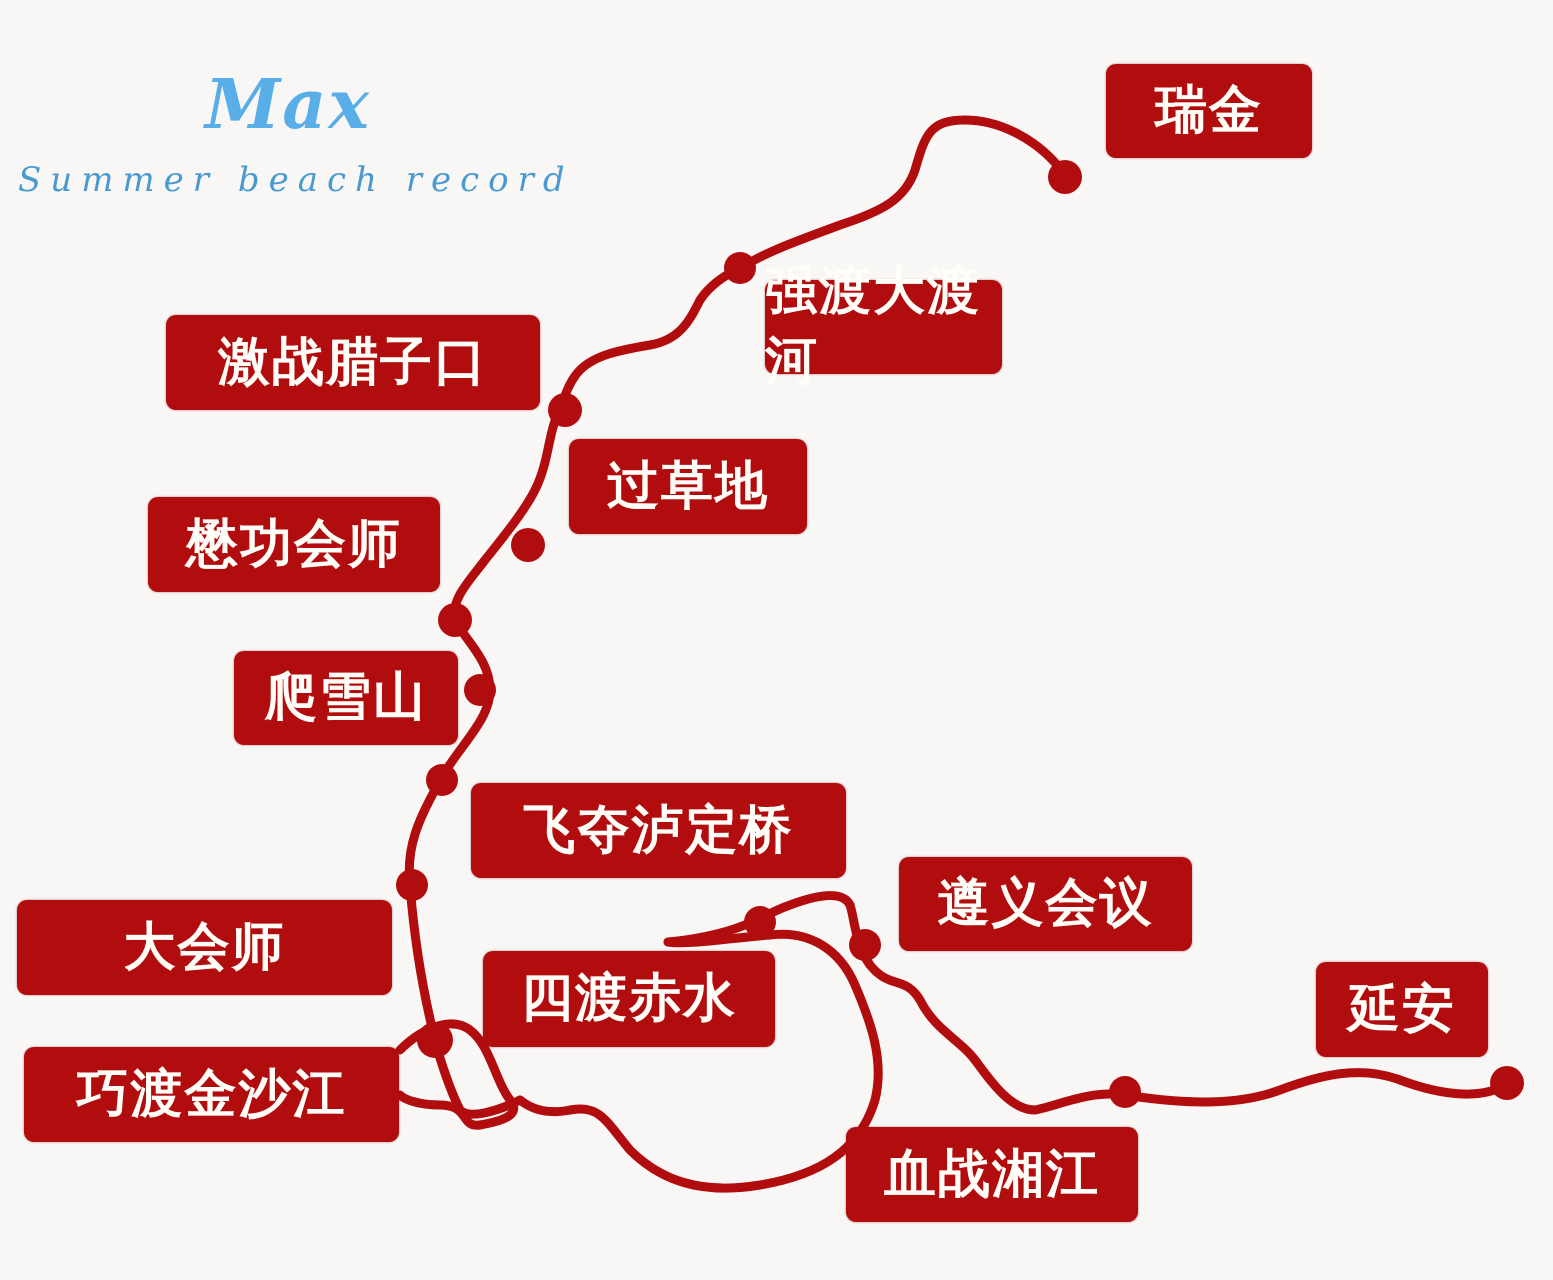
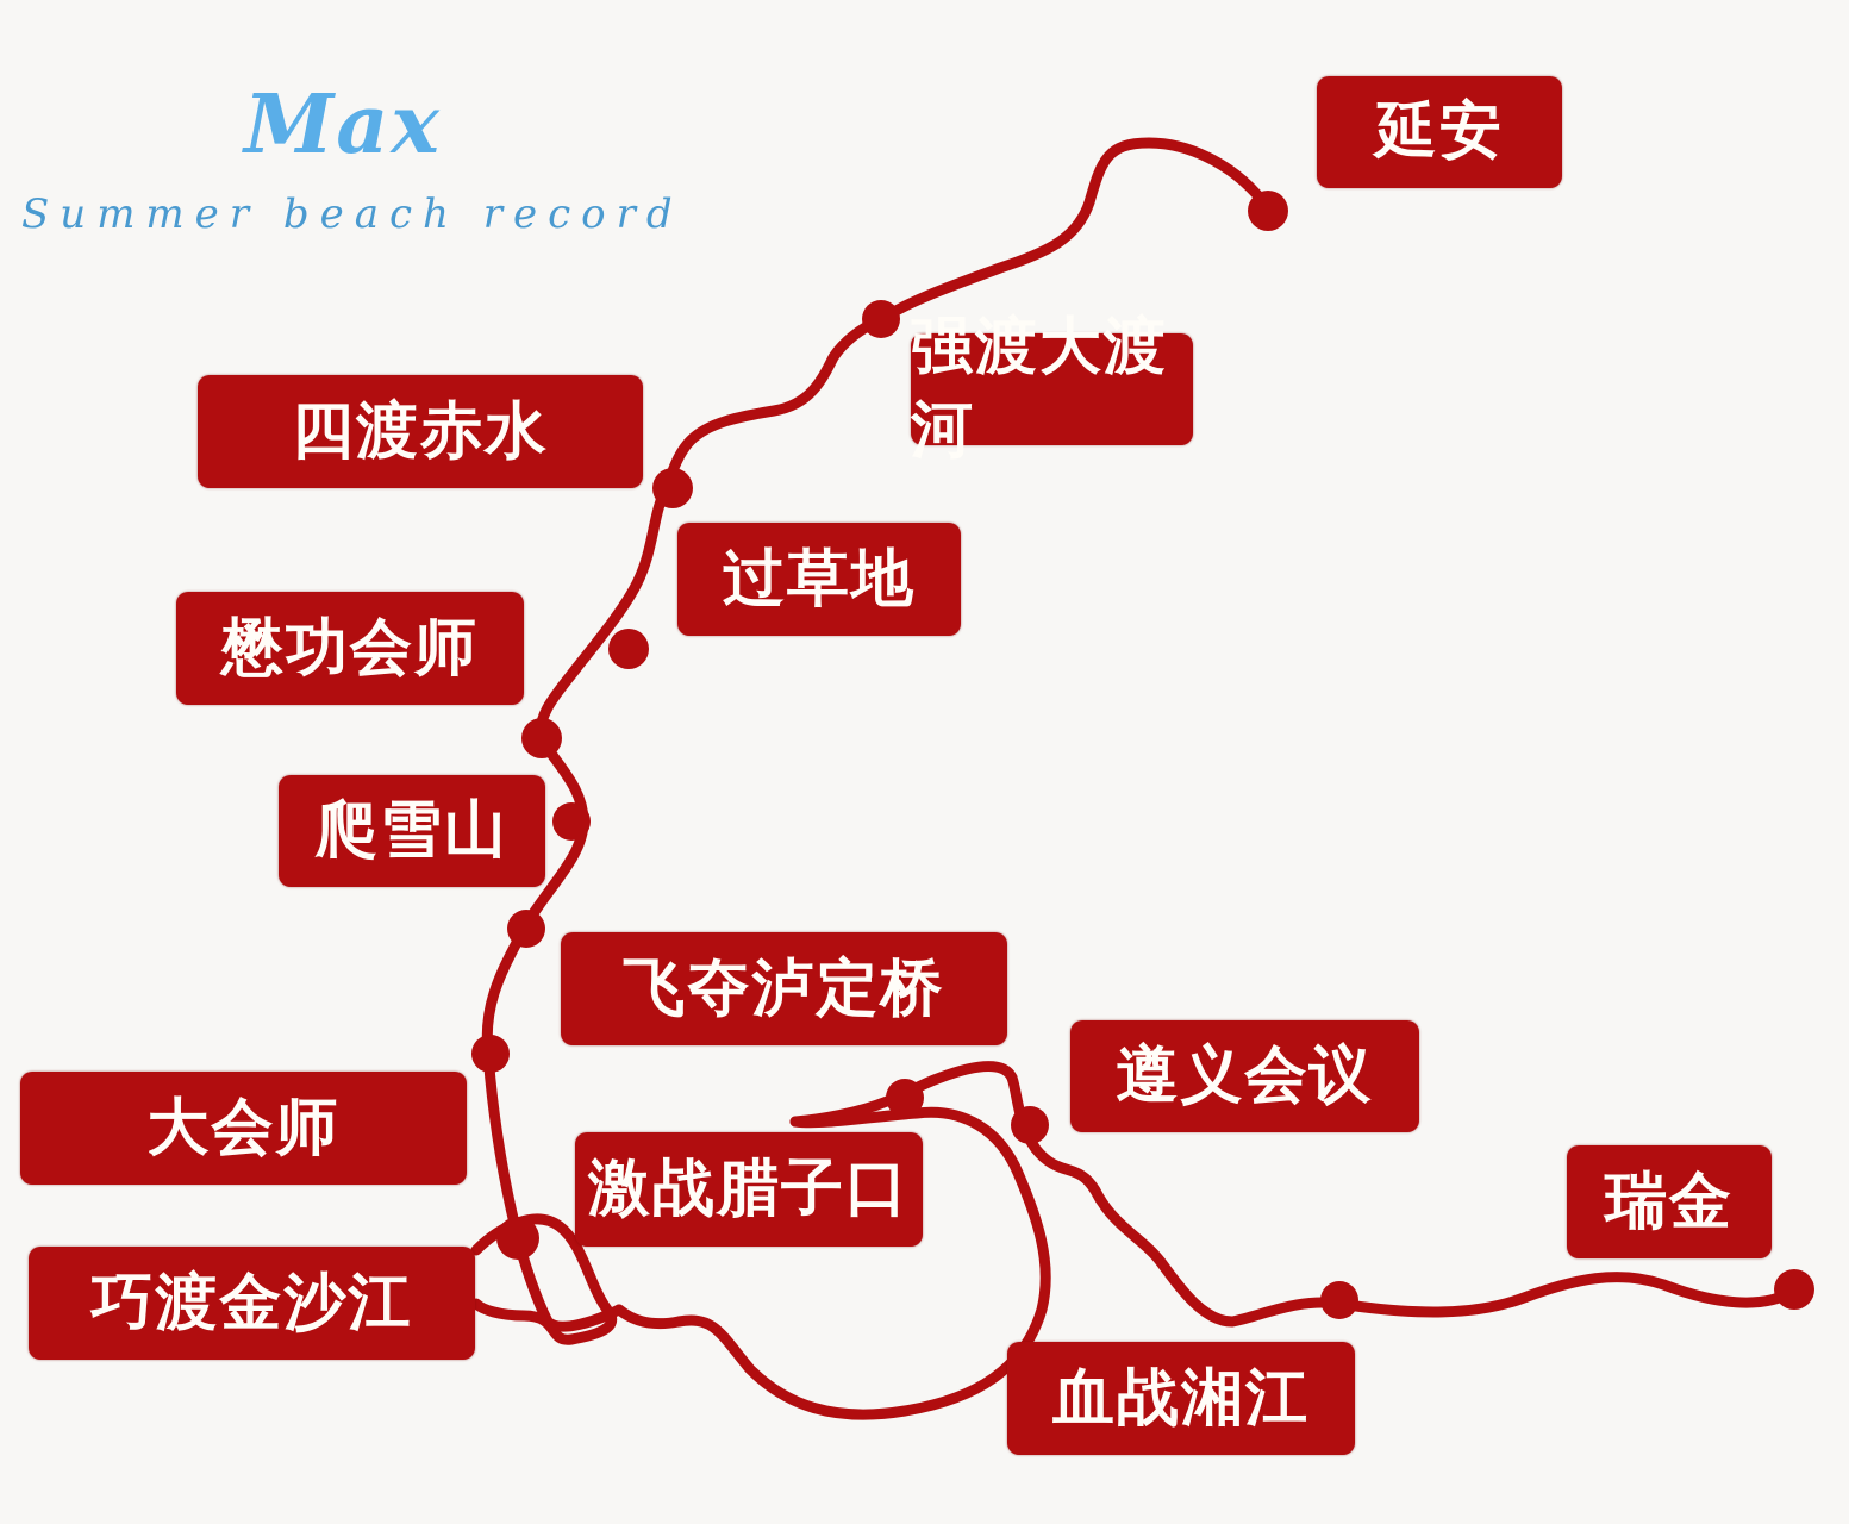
  Max
  Summer beach record
- 瑞金
+ 延安
  强渡大渡河
- 激战腊子口
+ 四渡赤水
  过草地
  懋功会师
  爬雪山
  飞夺泸定桥
  遵义会议
  大会师
- 四渡赤水
+ 激战腊子口
- 延安
+ 瑞金
  巧渡金沙江
  血战湘江
